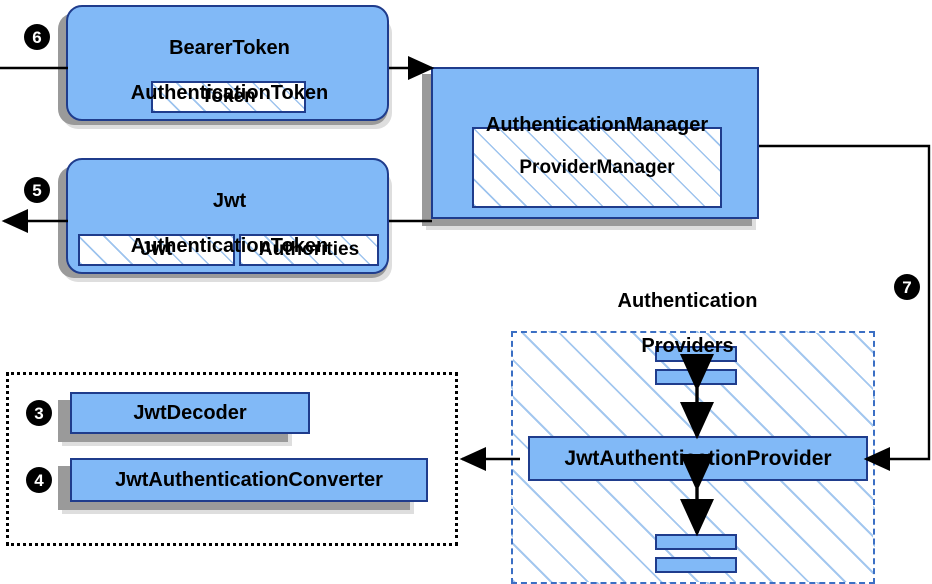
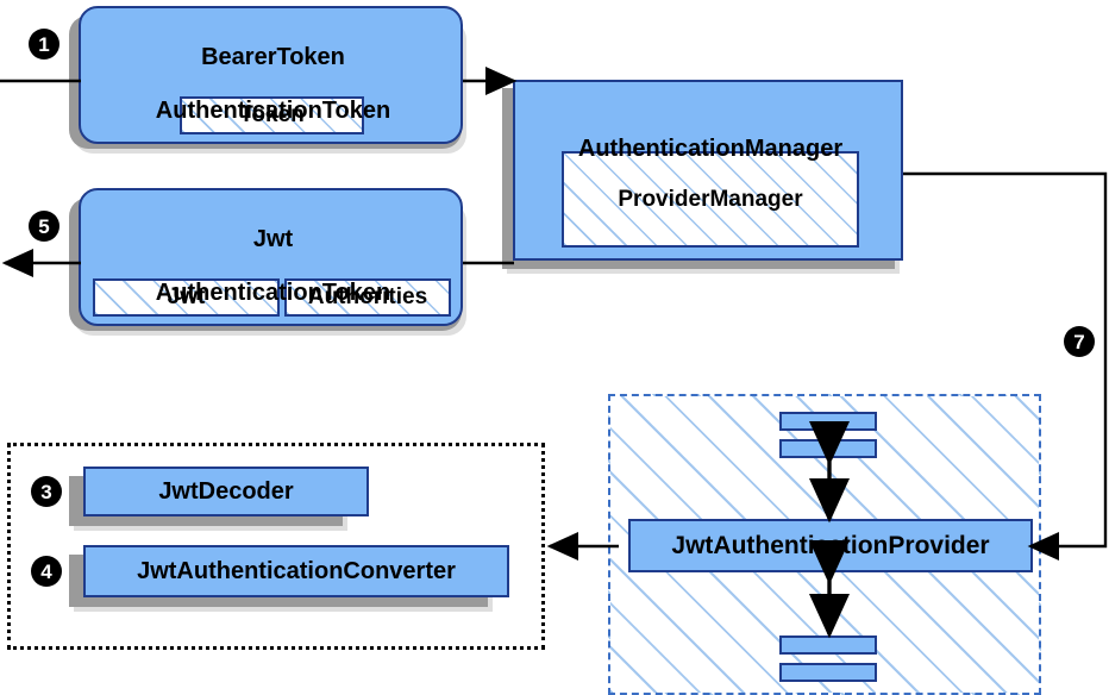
  BearerToken
  AuthenticationToken
  Token
- 6
+ 1
  Jwt
  AuthenticationToken
  Jwt
  Authorities
  5
  AuthenticationManager
  ProviderManager
- Authentication
- Providers
  7
  JwtAuthenticationProvider
  JwtDecoder
  3
  JwtAuthenticationConverter
  4
